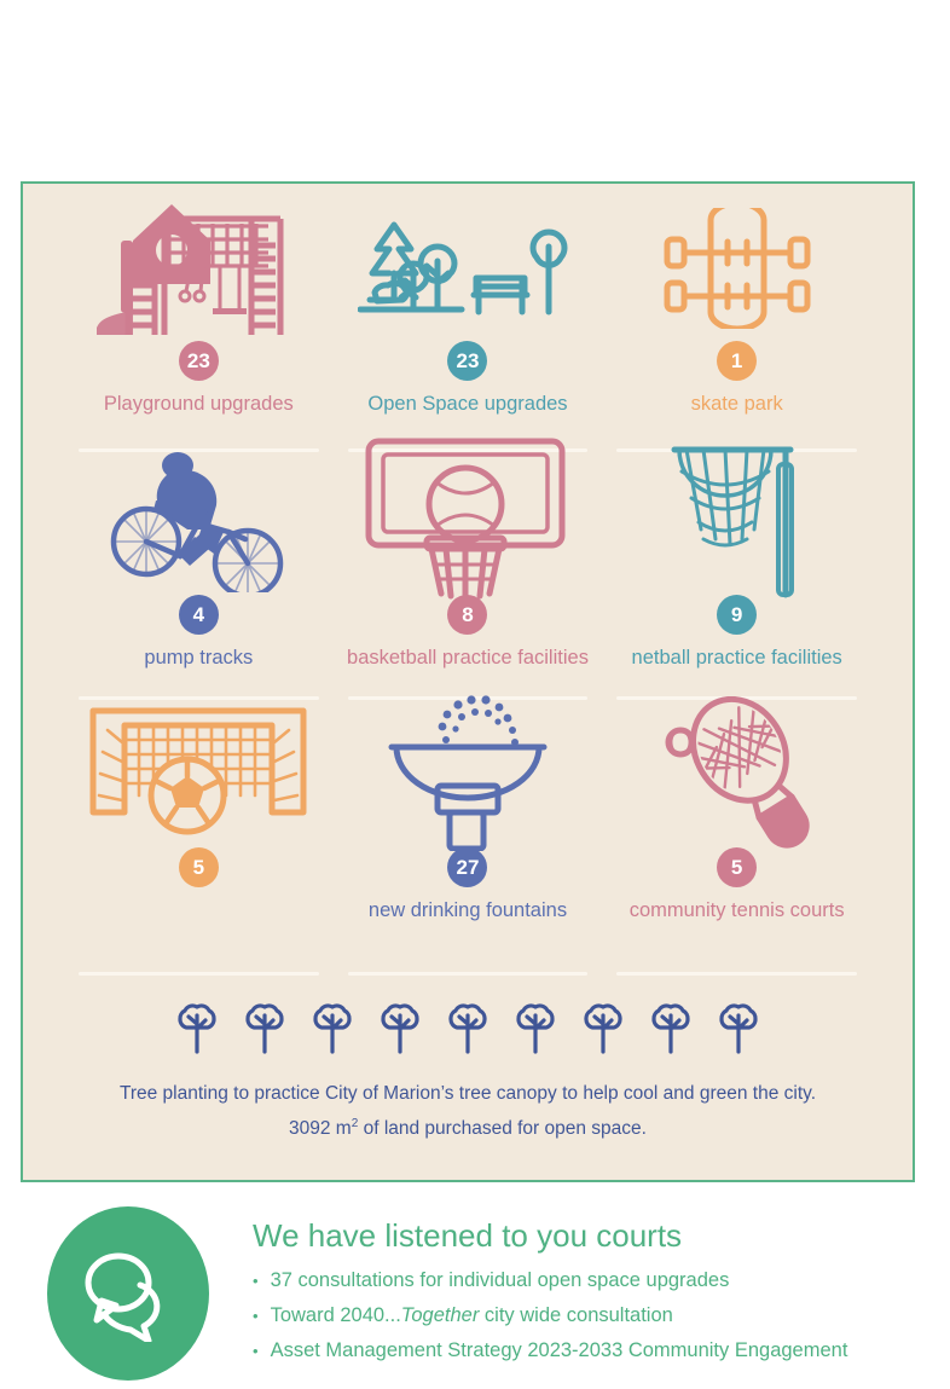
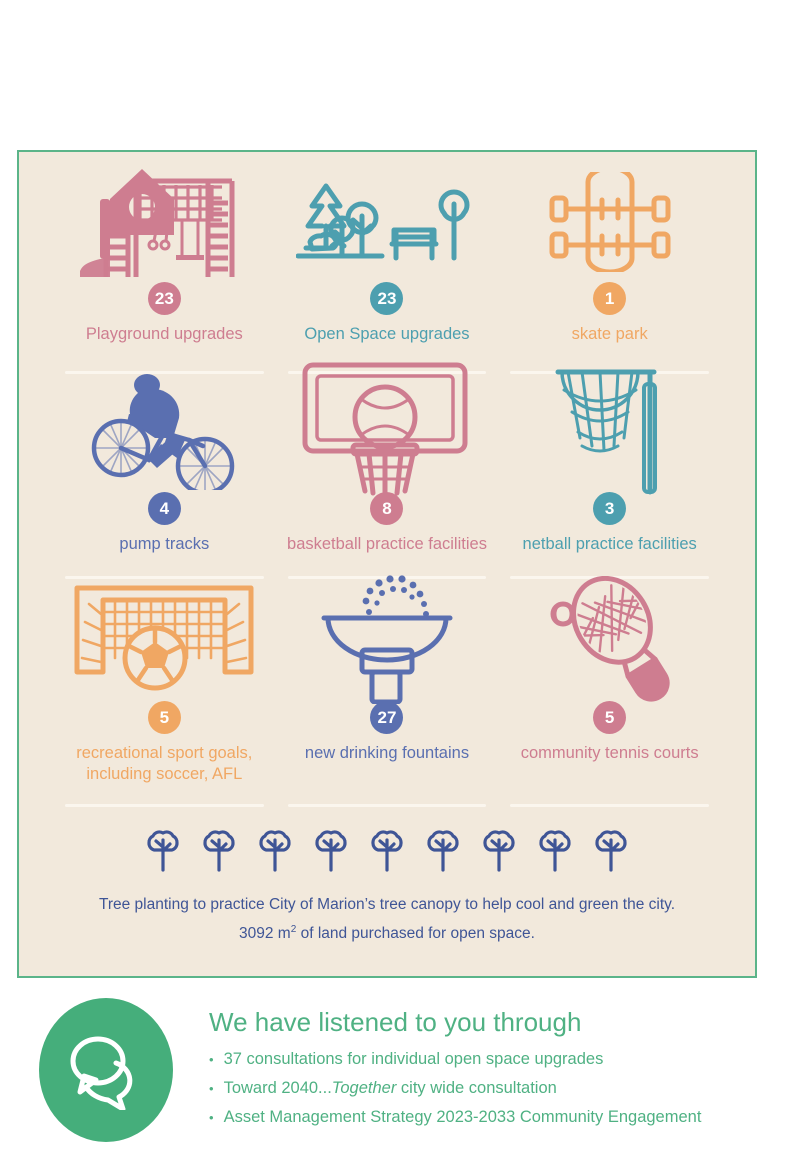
  23
  Playground upgrades
  23
  Open Space upgrades
  1
  skate park
  4
  pump tracks
  8
  basketball practice facilities
- 9
+ 3
  netball practice facilities
  5
+ recreational sport goals, including soccer, AFL
  27
  new drinking fountains
  5
  community tennis courts
  Tree planting to practice City of Marion’s tree canopy to help cool and green the city.
  3092 m2 of land purchased for open space.
- We have listened to you courts
+ We have listened to you through
  •
  37 consultations for individual open space upgrades
  •
  Toward 2040...Together city wide consultation
  •
  Asset Management Strategy 2023-2033 Community Engagement
